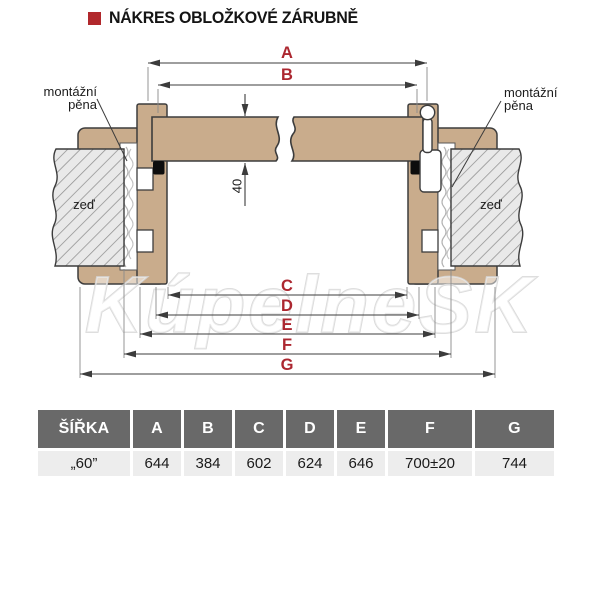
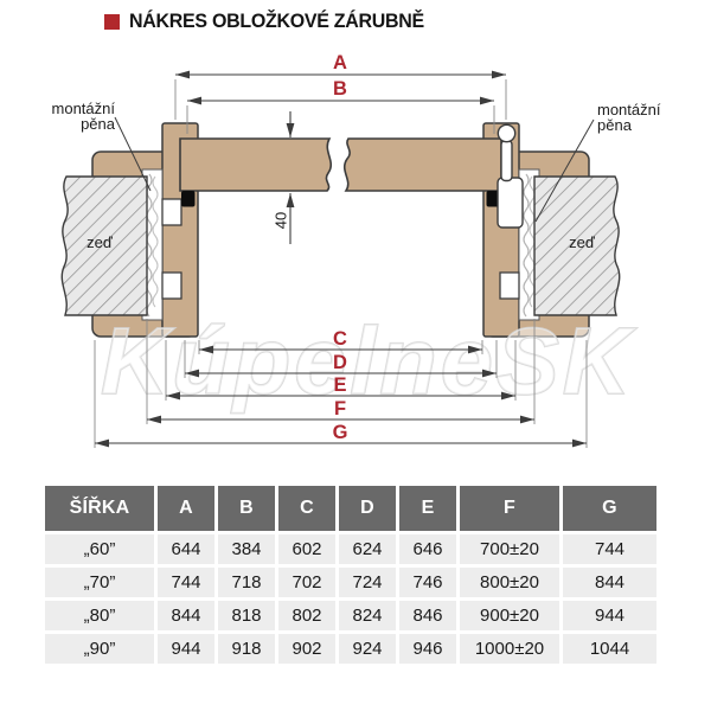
  NÁKRES OBLOŽKOVÉ ZÁRUBNĚ
  KúpelneSK
  A
  B
  C
  D
  E
  F
  G
  montážní
  pěna
  montážní
  pěna
  zeď
  zeď
  ŠÍŘKA	A	B	C	D	E	F	G
  „60”	644	384	602	624	646	700±20	744
+ „70”	744	718	702	724	746	800±20	844
+ „80”	844	818	802	824	846	900±20	944
+ „90”	944	918	902	924	946	1000±20	1044
